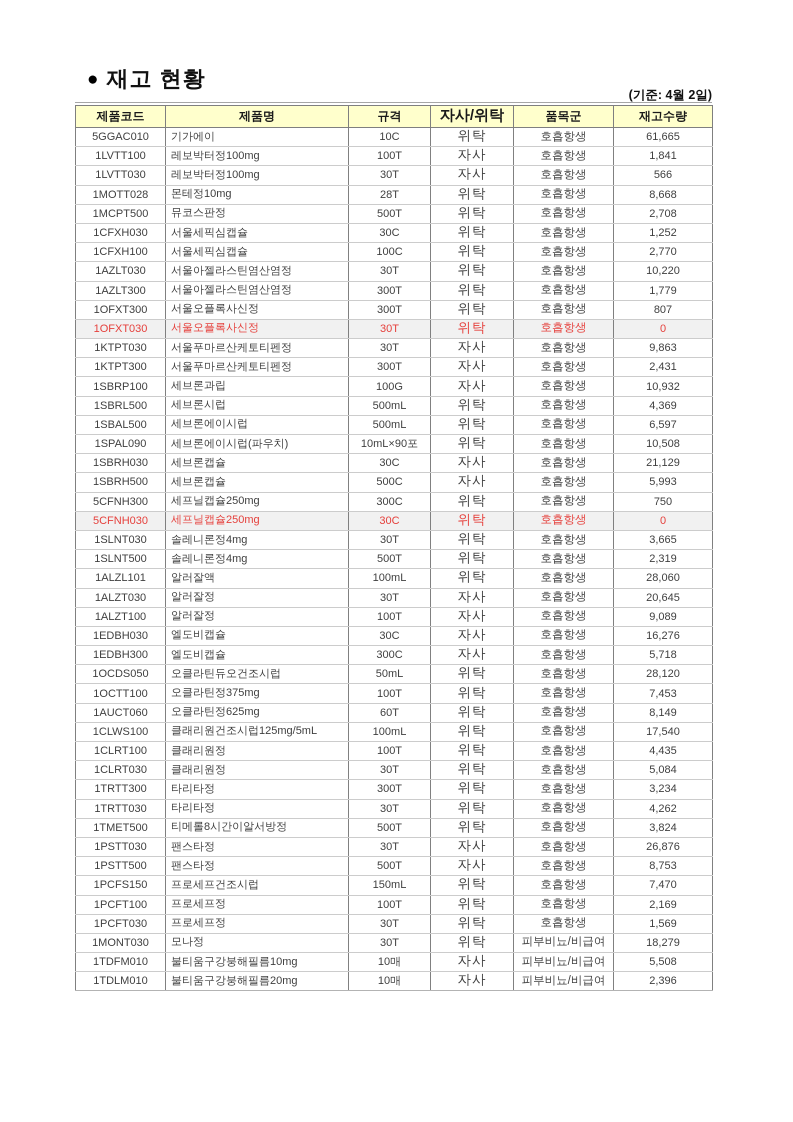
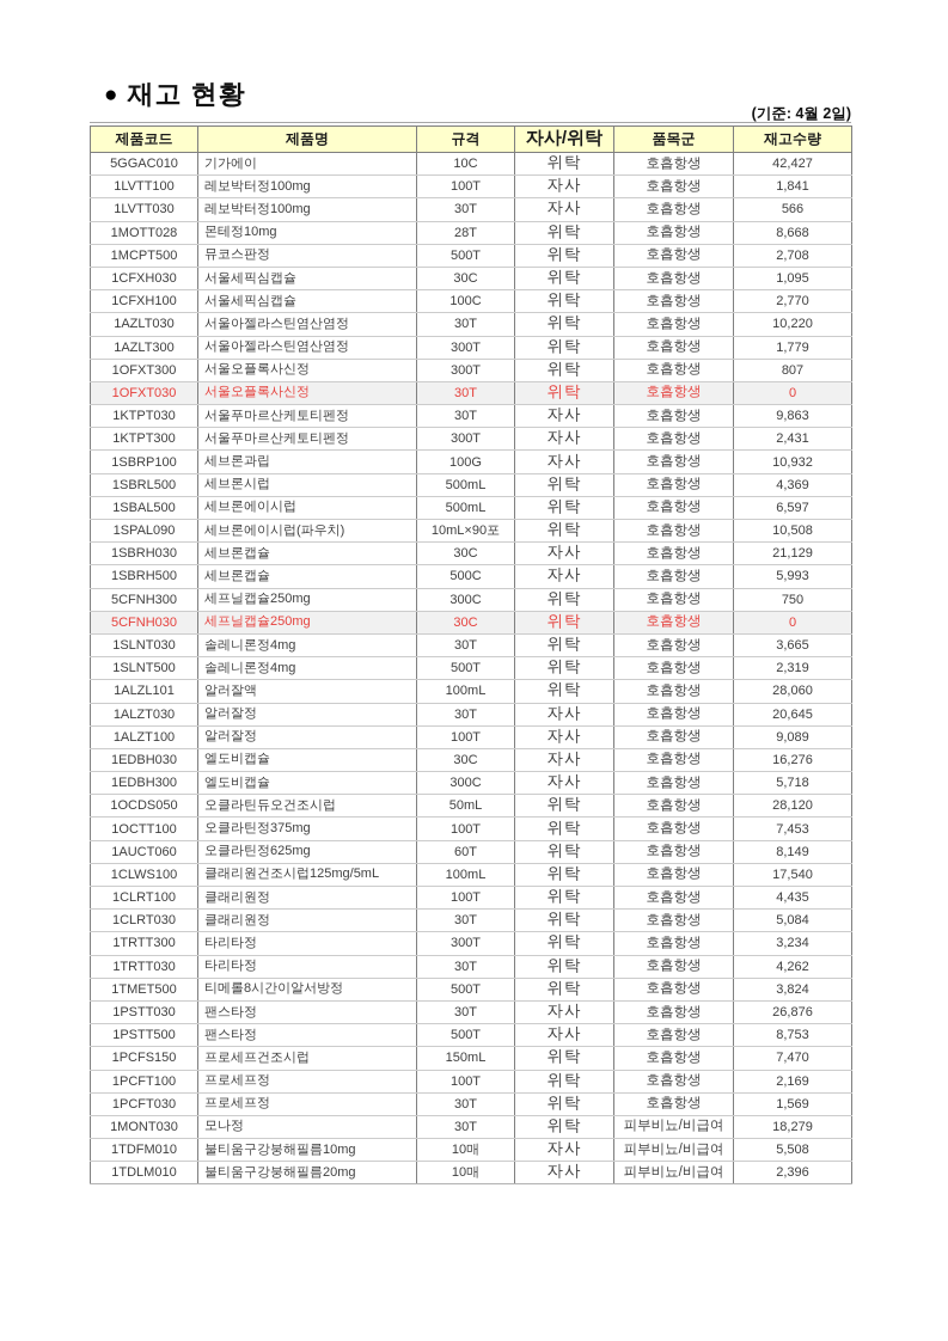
  ●
  재고 현황
  (기준: 4월 2일)
  제품코드	제품명	규격	자사/위탁	품목군	재고수량
- 5GGAC010	기가에이	10C	위탁	호흡항생	61,665
+ 5GGAC010	기가에이	10C	위탁	호흡항생	42,427
  1LVTT100	레보박터정100mg	100T	자사	호흡항생	1,841
  1LVTT030	레보박터정100mg	30T	자사	호흡항생	566
  1MOTT028	몬테정10mg	28T	위탁	호흡항생	8,668
  1MCPT500	뮤코스판정	500T	위탁	호흡항생	2,708
- 1CFXH030	서울세픽심캡슐	30C	위탁	호흡항생	1,252
+ 1CFXH030	서울세픽심캡슐	30C	위탁	호흡항생	1,095
  1CFXH100	서울세픽심캡슐	100C	위탁	호흡항생	2,770
  1AZLT030	서울아젤라스틴염산염정	30T	위탁	호흡항생	10,220
  1AZLT300	서울아젤라스틴염산염정	300T	위탁	호흡항생	1,779
  1OFXT300	서울오플록사신정	300T	위탁	호흡항생	807
  1OFXT030	서울오플록사신정	30T	위탁	호흡항생	0
  1KTPT030	서울푸마르산케토티펜정	30T	자사	호흡항생	9,863
  1KTPT300	서울푸마르산케토티펜정	300T	자사	호흡항생	2,431
  1SBRP100	세브론과립	100G	자사	호흡항생	10,932
  1SBRL500	세브론시럽	500mL	위탁	호흡항생	4,369
  1SBAL500	세브론에이시럽	500mL	위탁	호흡항생	6,597
  1SPAL090	세브론에이시럽(파우치)	10mL×90포	위탁	호흡항생	10,508
  1SBRH030	세브론캡슐	30C	자사	호흡항생	21,129
  1SBRH500	세브론캡슐	500C	자사	호흡항생	5,993
  5CFNH300	세프닐캡슐250mg	300C	위탁	호흡항생	750
  5CFNH030	세프닐캡슐250mg	30C	위탁	호흡항생	0
  1SLNT030	솔레니론정4mg	30T	위탁	호흡항생	3,665
  1SLNT500	솔레니론정4mg	500T	위탁	호흡항생	2,319
  1ALZL101	알러잘액	100mL	위탁	호흡항생	28,060
  1ALZT030	알러잘정	30T	자사	호흡항생	20,645
  1ALZT100	알러잘정	100T	자사	호흡항생	9,089
  1EDBH030	엘도비캡슐	30C	자사	호흡항생	16,276
  1EDBH300	엘도비캡슐	300C	자사	호흡항생	5,718
  1OCDS050	오클라틴듀오건조시럽	50mL	위탁	호흡항생	28,120
  1OCTT100	오클라틴정375mg	100T	위탁	호흡항생	7,453
  1AUCT060	오클라틴정625mg	60T	위탁	호흡항생	8,149
  1CLWS100	클래리원건조시럽125mg/5mL	100mL	위탁	호흡항생	17,540
  1CLRT100	클래리원정	100T	위탁	호흡항생	4,435
  1CLRT030	클래리원정	30T	위탁	호흡항생	5,084
  1TRTT300	타리타정	300T	위탁	호흡항생	3,234
  1TRTT030	타리타정	30T	위탁	호흡항생	4,262
  1TMET500	티메롤8시간이알서방정	500T	위탁	호흡항생	3,824
  1PSTT030	팬스타정	30T	자사	호흡항생	26,876
  1PSTT500	팬스타정	500T	자사	호흡항생	8,753
  1PCFS150	프로세프건조시럽	150mL	위탁	호흡항생	7,470
  1PCFT100	프로세프정	100T	위탁	호흡항생	2,169
  1PCFT030	프로세프정	30T	위탁	호흡항생	1,569
  1MONT030	모나정	30T	위탁	피부비뇨/비급여	18,279
  1TDFM010	불티움구강붕해필름10mg	10매	자사	피부비뇨/비급여	5,508
  1TDLM010	불티움구강붕해필름20mg	10매	자사	피부비뇨/비급여	2,396
